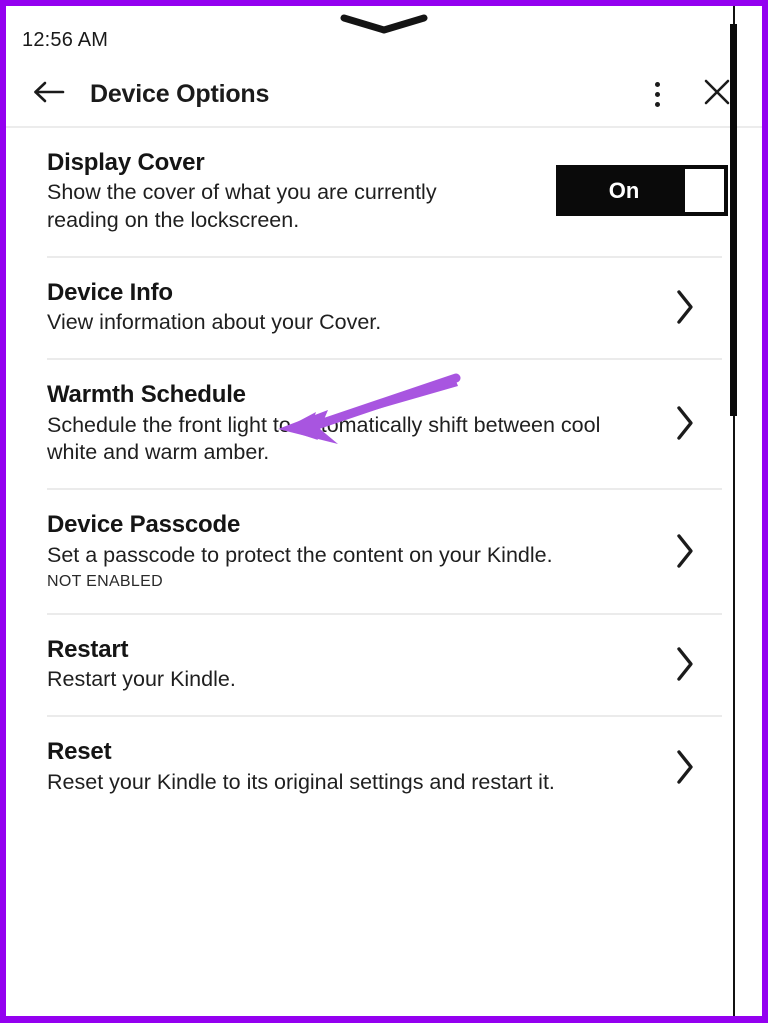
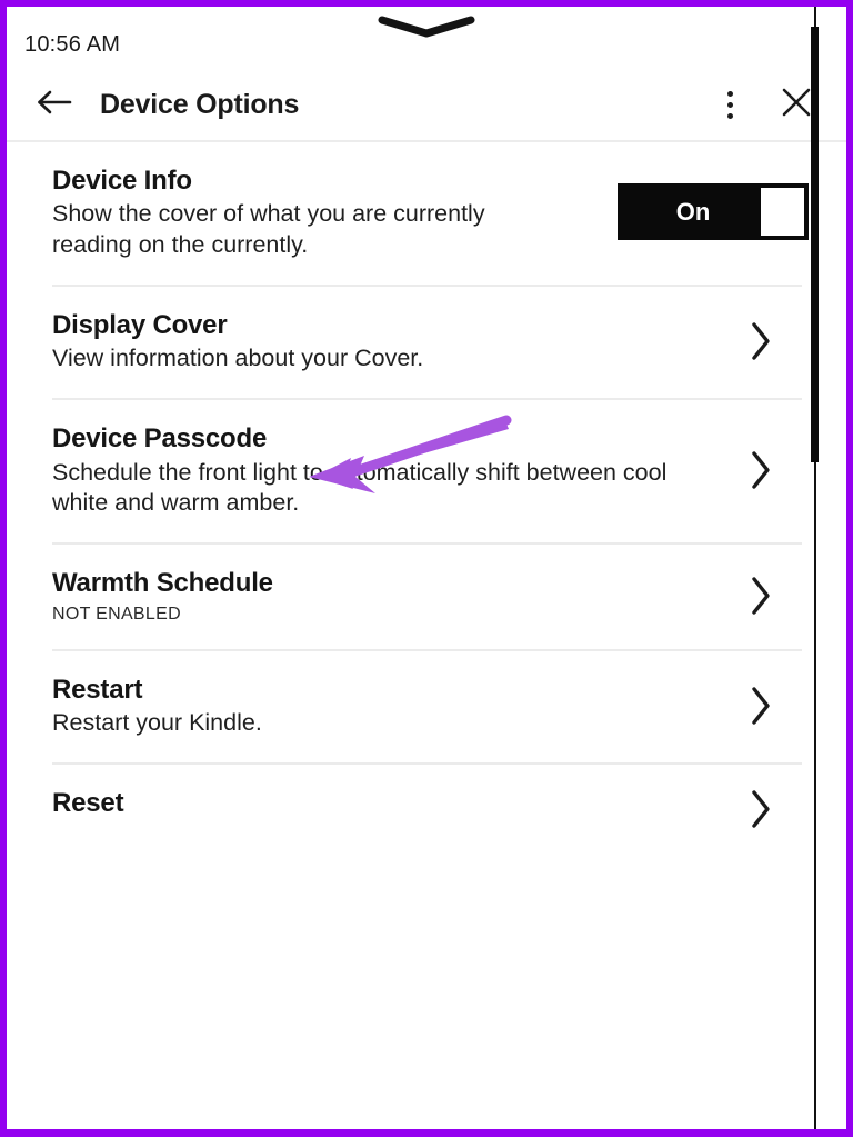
- 12:56 AM
+ 10:56 AM
  Device Options
- Display Cover
+ Device Info
- Show the cover of what you are currently reading on the lockscreen.
+ Show the cover of what you are currently reading on the currently.
  On
- Device Info
+ Display Cover
  View information about your Cover.
- Warmth Schedule
+ Device Passcode
  Schedule the front light toomatically shift between cool white and warm amber.
- Device Passcode
+ Warmth Schedule
- Set a passcode to protect the content on your Kindle.
  NOT ENABLED
  Restart
  Restart your Kindle.
  Reset
- Reset your Kindle to its original settings and restart it.
